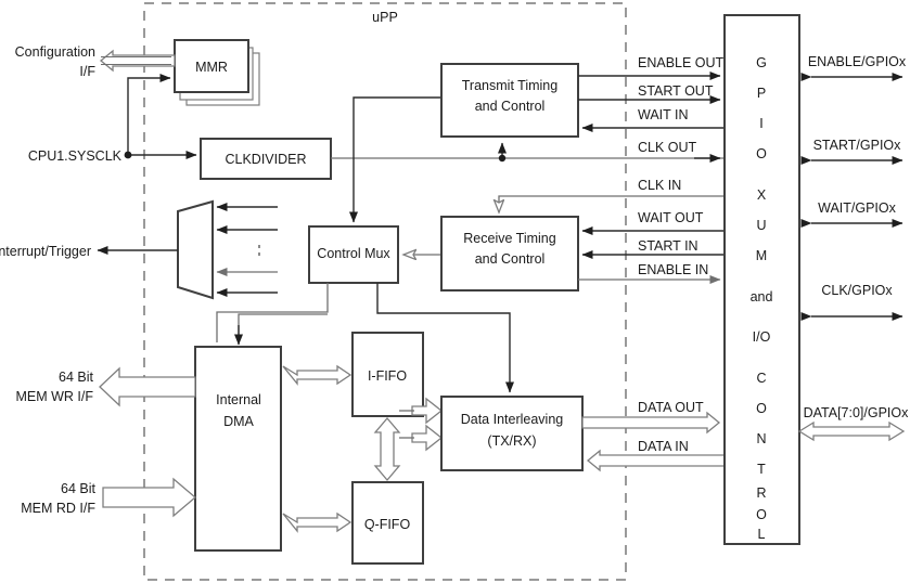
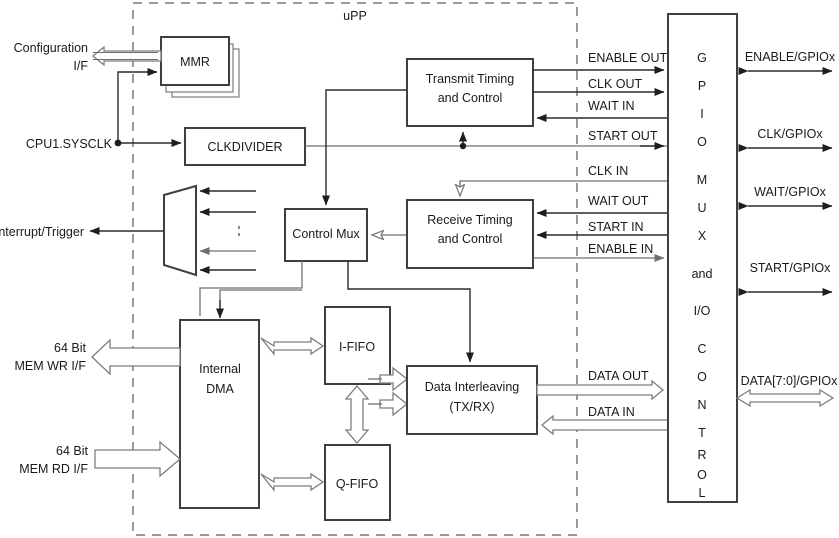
  uPP
  MMR
  Configuration
  I/F
  CLKDIVIDER
  CPU1.SYSCLK
  nterrupt/Trigger
  Control Mux
  Transmit Timing
  and Control
  Receive Timing
  and Control
  ENABLE OUT
- START OUT
+ CLK OUT
  WAIT IN
- CLK OUT
+ START OUT
  CLK IN
  WAIT OUT
  START IN
  ENABLE IN
  Internal
  DMA
  64 Bit
  MEM WR I/F
  64 Bit
  MEM RD I/F
  I-FIFO
  Q-FIFO
  Data Interleaving
  (TX/RX)
  DATA OUT
  DATA IN
  G
  P
  I
  O
- X
+ M
  U
- M
+ X
  and
  I/O
  C
  O
  N
  T
  R
  O
  L
  ENABLE/GPIOx
- START/GPIOx
+ CLK/GPIOx
  WAIT/GPIOx
- CLK/GPIOx
+ START/GPIOx
  DATA[7:0]/GPIOx
